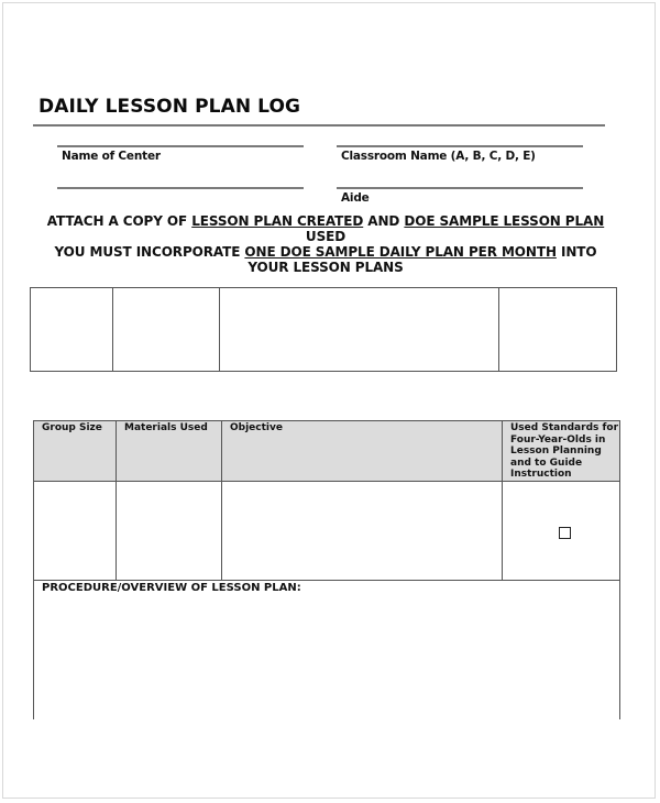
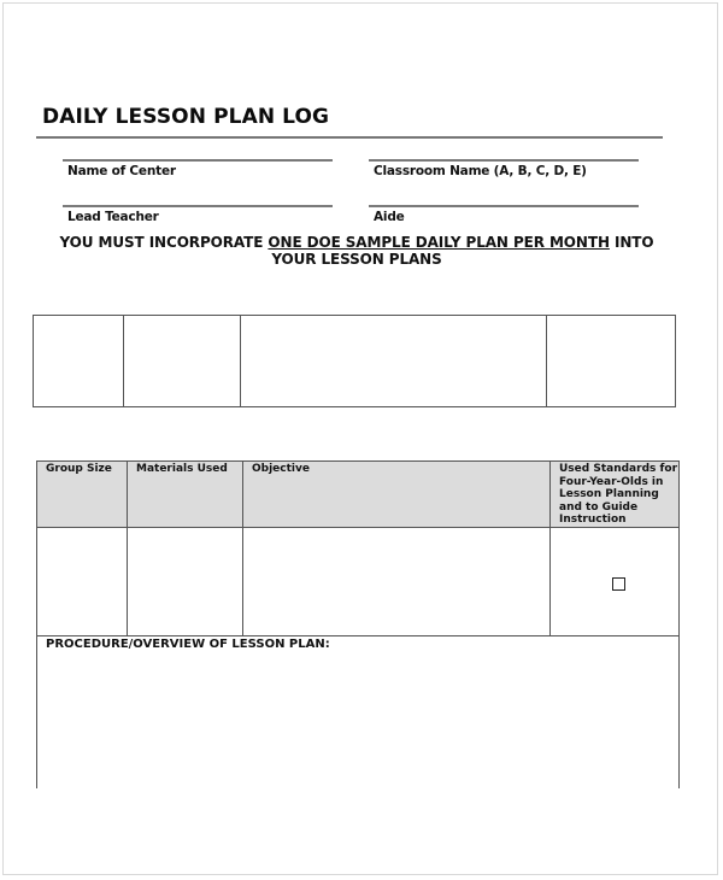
  DAILY LESSON PLAN LOG
  Name of Center
  Classroom Name (A, B, C, D, E)
+ Lead Teacher
  Aide
- ATTACH A COPY OF LESSON PLAN CREATED AND DOE SAMPLE LESSON PLAN USED
  YOU MUST INCORPORATE ONE DOE SAMPLE DAILY PLAN PER MONTH INTO YOUR LESSON PLANS
  Group Size	Materials Used	Objective	Used Standards for Four-Year-Olds in Lesson Planning and to Guide Instruction
  PROCEDURE/OVERVIEW OF LESSON PLAN:
